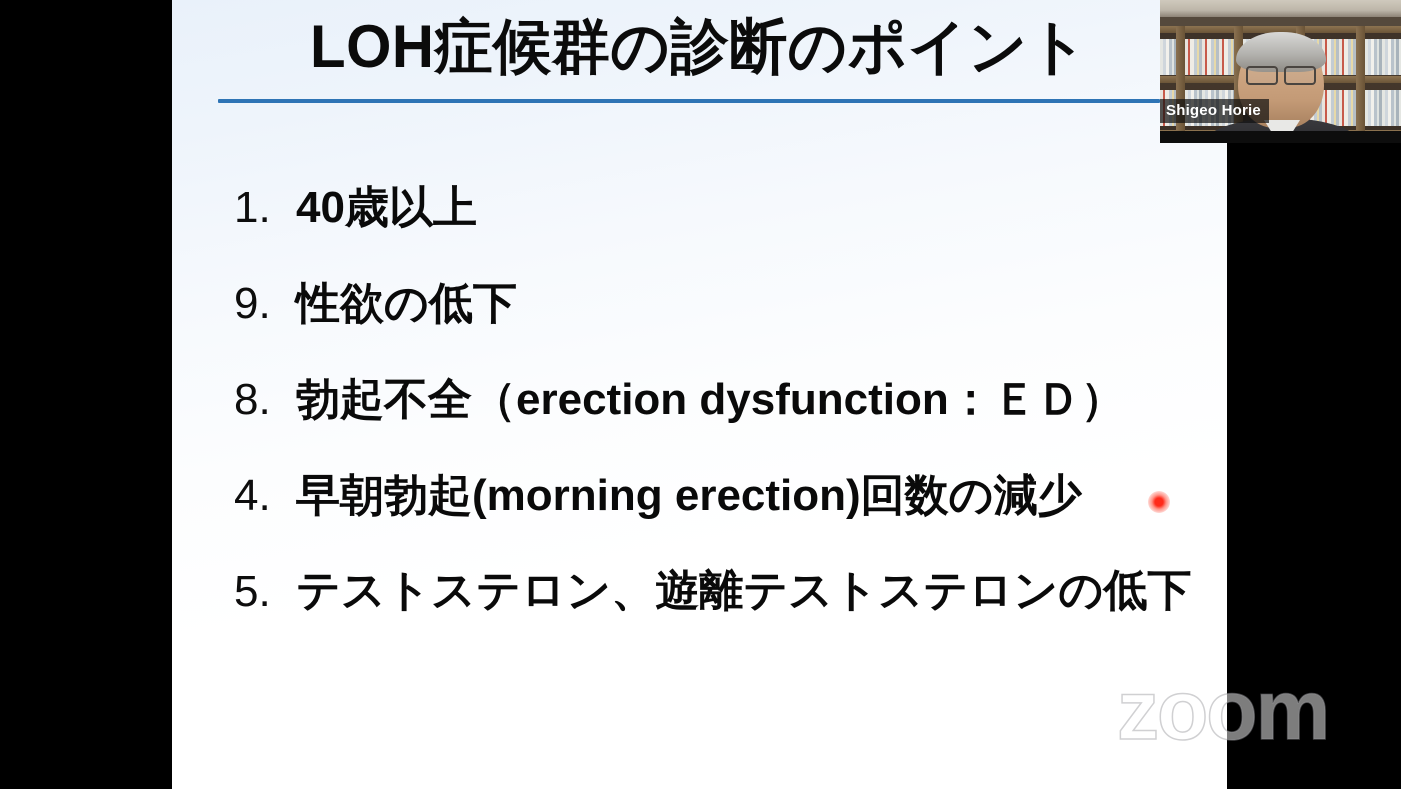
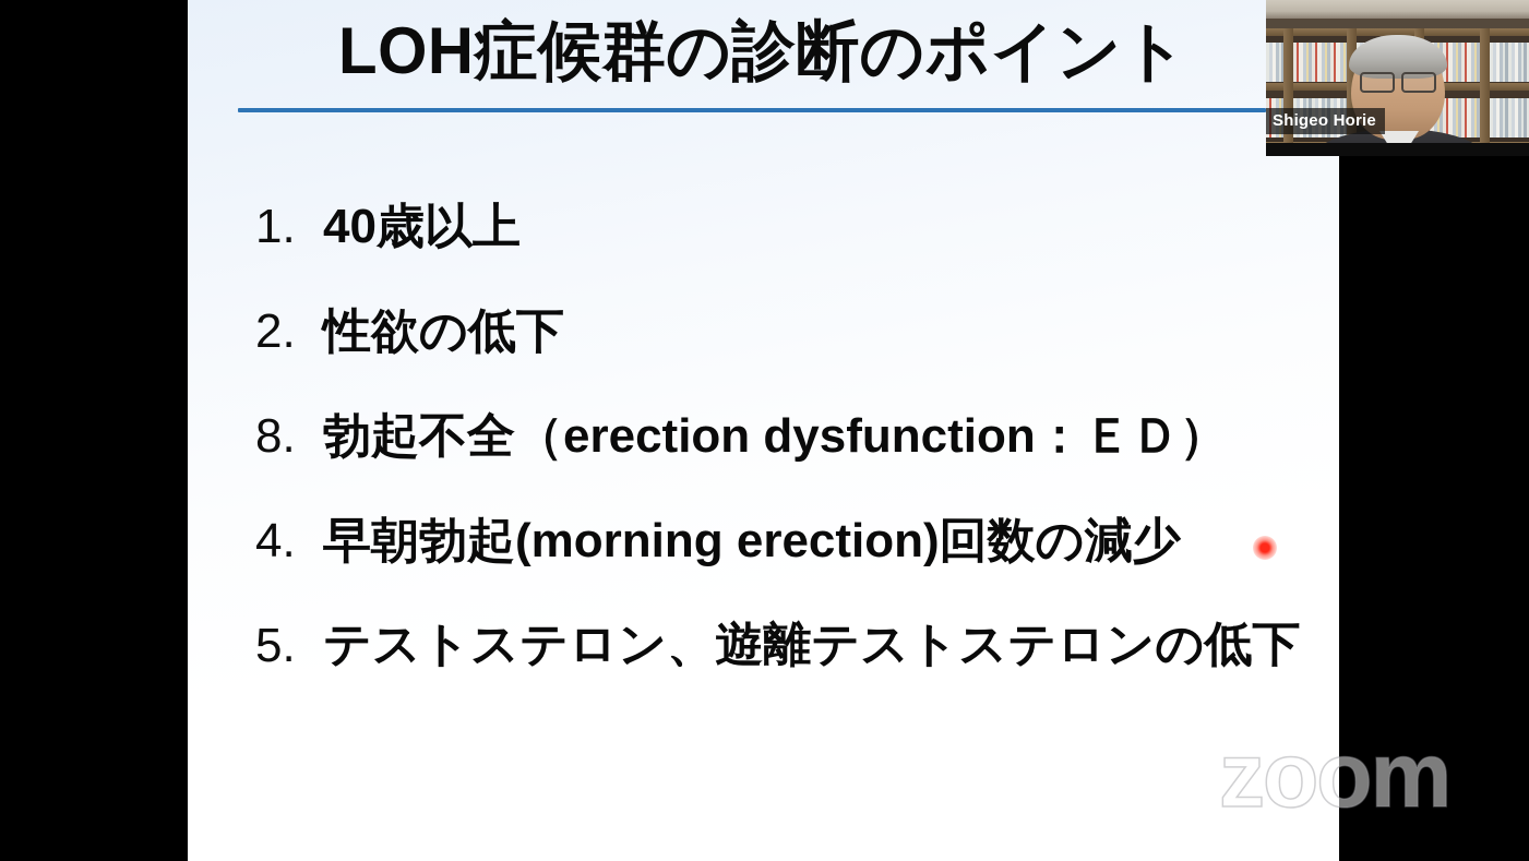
  LOH症候群の診断のポイント
  1.
  40歳以上
- 9.
+ 2.
  性欲の低下
  8.
  勃起不全（erection dysfunction：ＥＤ）
  4.
  早朝勃起(morning erection)回数の減少
  5.
  テストステロン、遊離テストステロンの低下
  zoom
  Shigeo Horie
